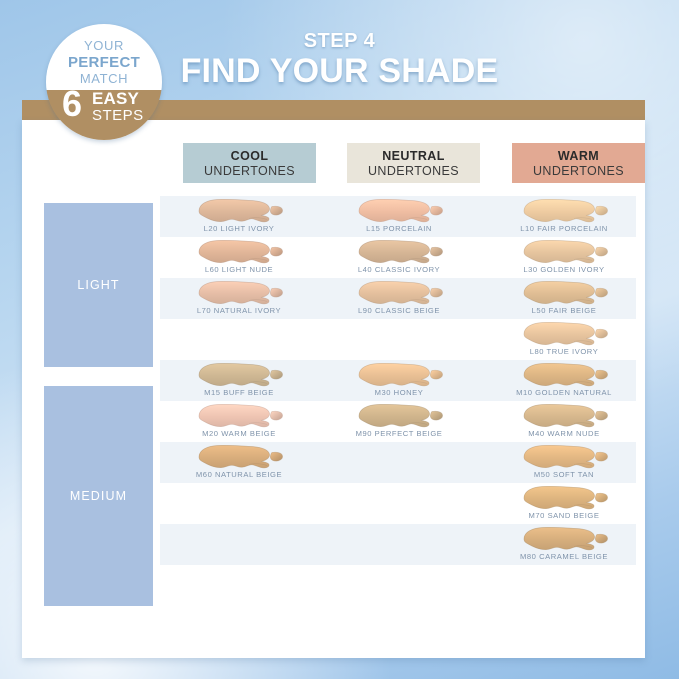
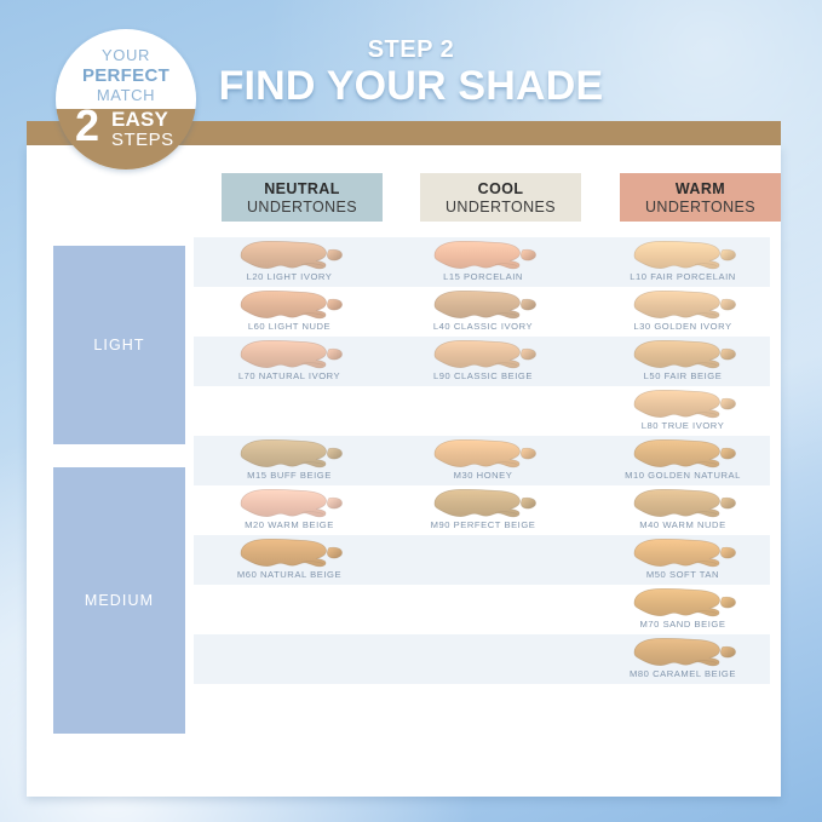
- STEP 4
+ STEP 2
  FIND YOUR SHADE
  YOUR
  PERFECT
  MATCH
- 6
+ 2
  EASY
  STEPS
- COOL
+ NEUTRAL
  UNDERTONES
- NEUTRAL
+ COOL
  UNDERTONES
  WARM
  UNDERTONES
  LIGHT
  MEDIUM
  L20 LIGHT IVORY
  L15 PORCELAIN
  L10 FAIR PORCELAIN
  L60 LIGHT NUDE
  L40 CLASSIC IVORY
  L30 GOLDEN IVORY
  L70 NATURAL IVORY
  L90 CLASSIC BEIGE
  L50 FAIR BEIGE
  L80 TRUE IVORY
  M15 BUFF BEIGE
  M30 HONEY
  M10 GOLDEN NATURAL
  M20 WARM BEIGE
  M90 PERFECT BEIGE
  M40 WARM NUDE
  M60 NATURAL BEIGE
  M50 SOFT TAN
  M70 SAND BEIGE
  M80 CARAMEL BEIGE
